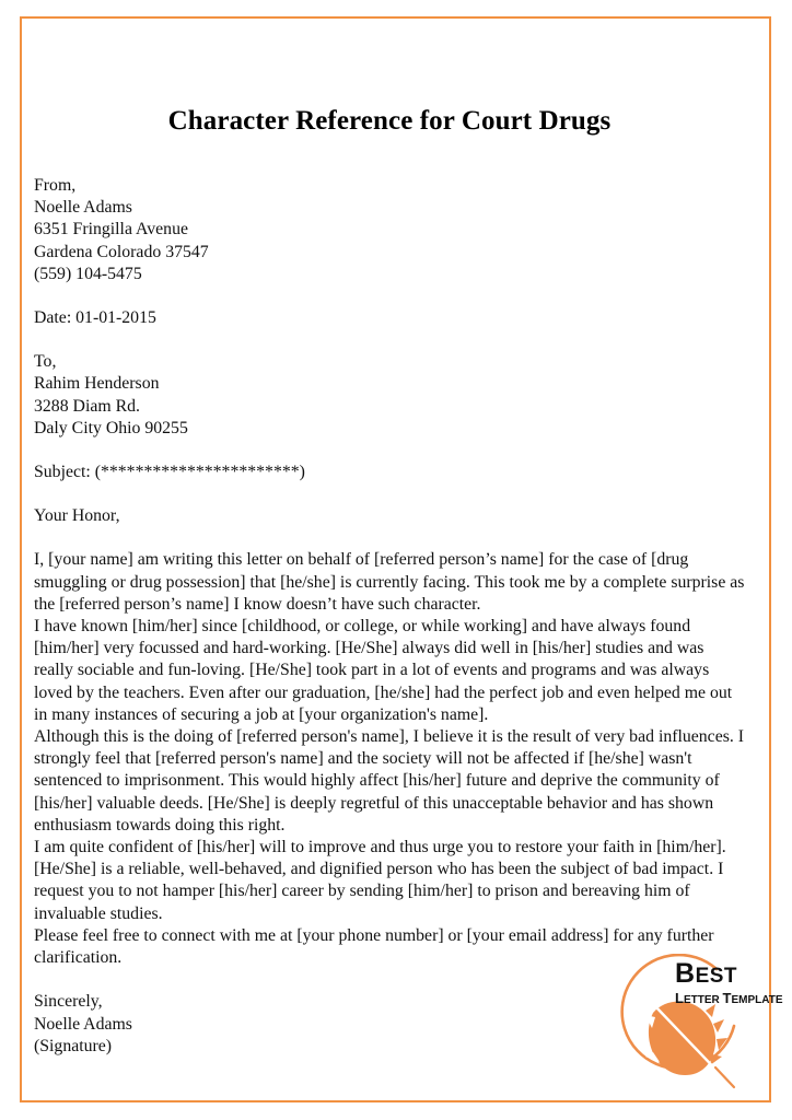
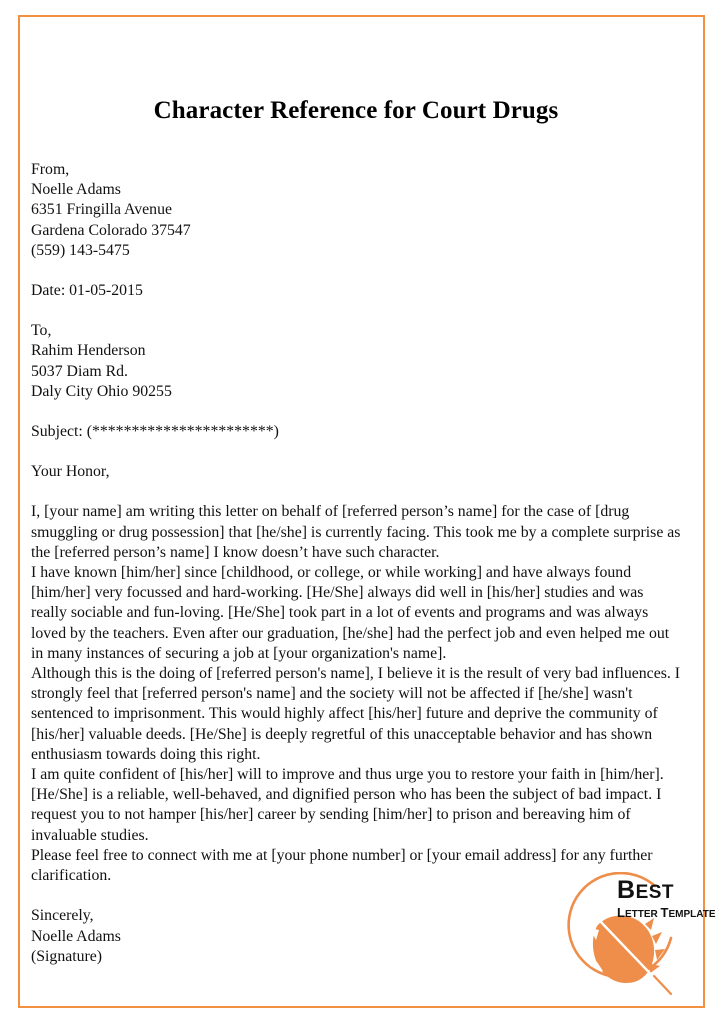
  Character Reference for Court Drugs
  From,
  Noelle Adams
  6351 Fringilla Avenue
  Gardena Colorado 37547
- (559) 104-5475
+ (559) 143-5475
- Date: 01-01-2015
+ Date: 01-05-2015
  To,
  Rahim Henderson
- 3288 Diam Rd.
+ 5037 Diam Rd.
  Daly City Ohio 90255
  Subject: (***********************)
  Your Honor,
  I, [your name] am writing this letter on behalf of [referred person’s name] for the case of [drug smuggling or drug possession] that [he/she] is currently facing. This took me by a complete surprise as the [referred person’s name] I know doesn’t have such character.
  I have known [him/her] since [childhood, or college, or while working] and have always found [him/her] very focussed and hard-working. [He/She] always did well in [his/her] studies and was really sociable and fun-loving. [He/She] took part in a lot of events and programs and was always loved by the teachers. Even after our graduation, [he/she] had the perfect job and even helped me out in many instances of securing a job at [your organization's name].
  Although this is the doing of [referred person's name], I believe it is the result of very bad influences. I strongly feel that [referred person's name] and the society will not be affected if [he/she] wasn't sentenced to imprisonment. This would highly affect [his/her] future and deprive the community of [his/her] valuable deeds. [He/She] is deeply regretful of this unacceptable behavior and has shown enthusiasm towards doing this right.
  I am quite confident of [his/her] will to improve and thus urge you to restore your faith in [him/her]. [He/She] is a reliable, well-behaved, and dignified person who has been the subject of bad impact. I request you to not hamper [his/her] career by sending [him/her] to prison and bereaving him of invaluable studies.
  Please feel free to connect with me at [your phone number] or [your email address] for any further clarification.
  Sincerely,
  Noelle Adams
  (Signature)
  BEST
  LETTER TEMPLATE
